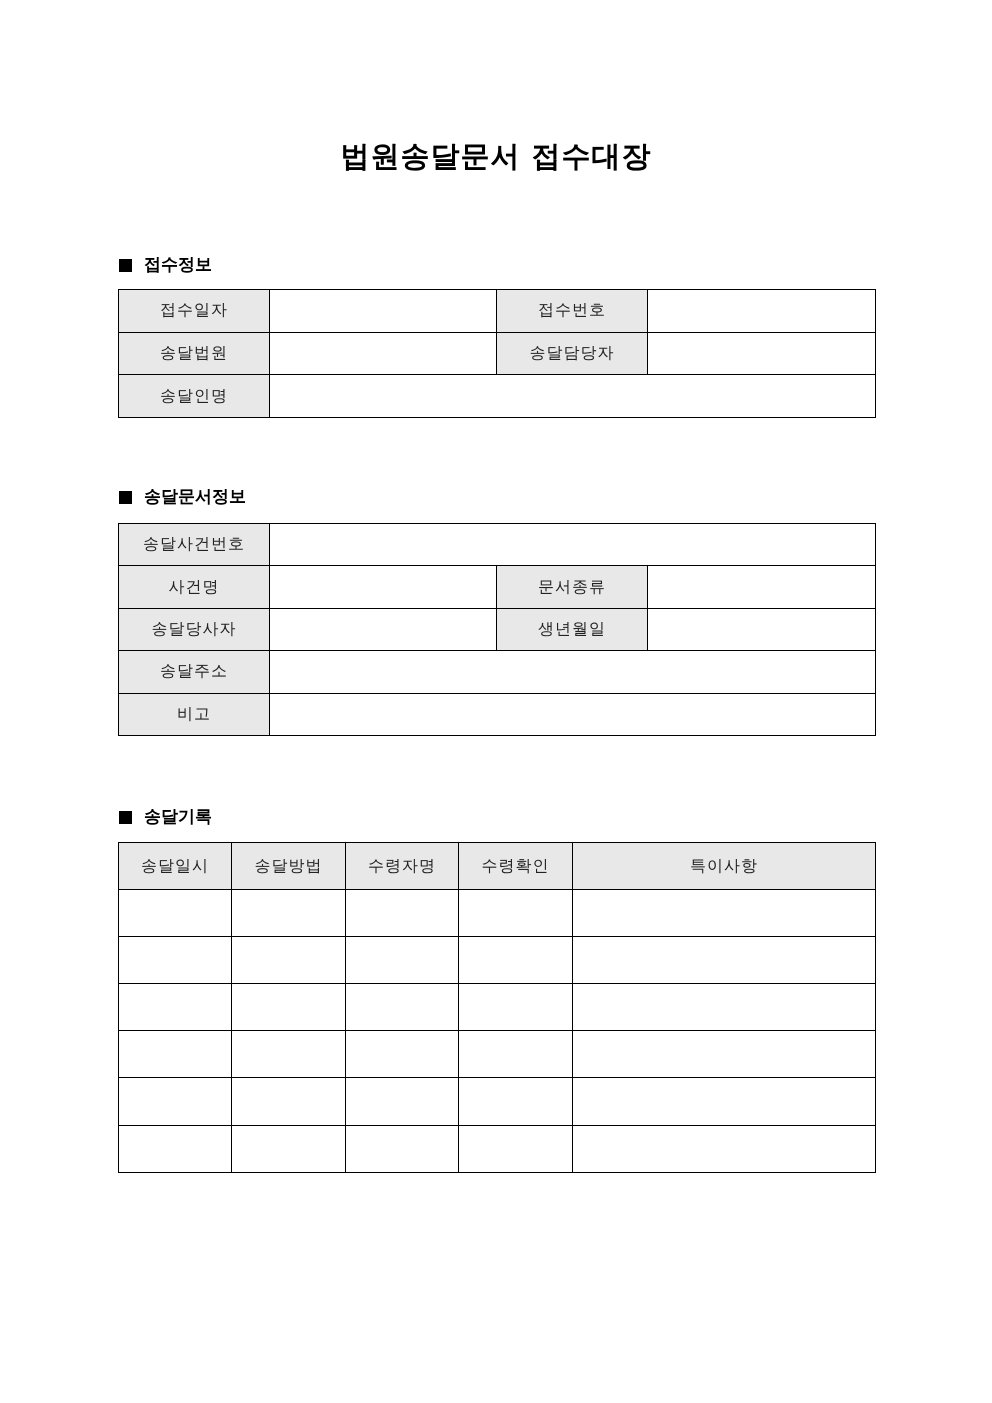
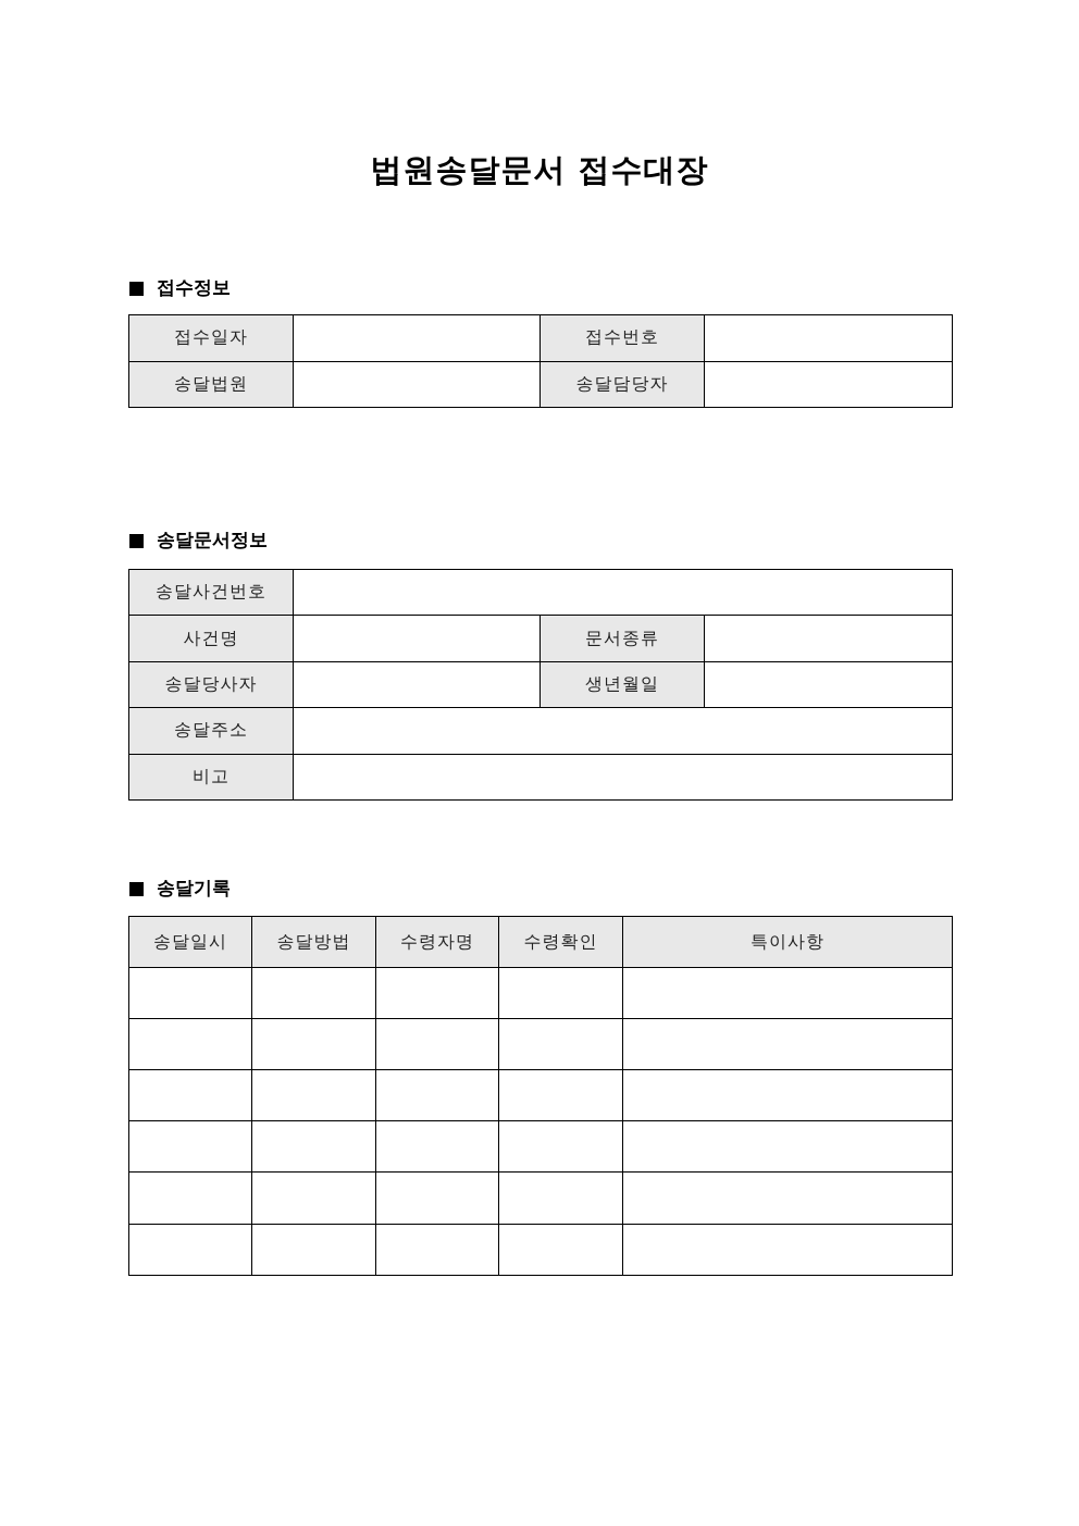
  법원송달문서 접수대장
  접수정보
  접수일자		접수번호
  송달법원		송달담당자
- 송달인명
  송달문서정보
  송달사건번호
  사건명		문서종류
  송달당사자		생년월일
  송달주소
  비고
  송달기록
  송달일시	송달방법	수령자명	수령확인	특이사항
